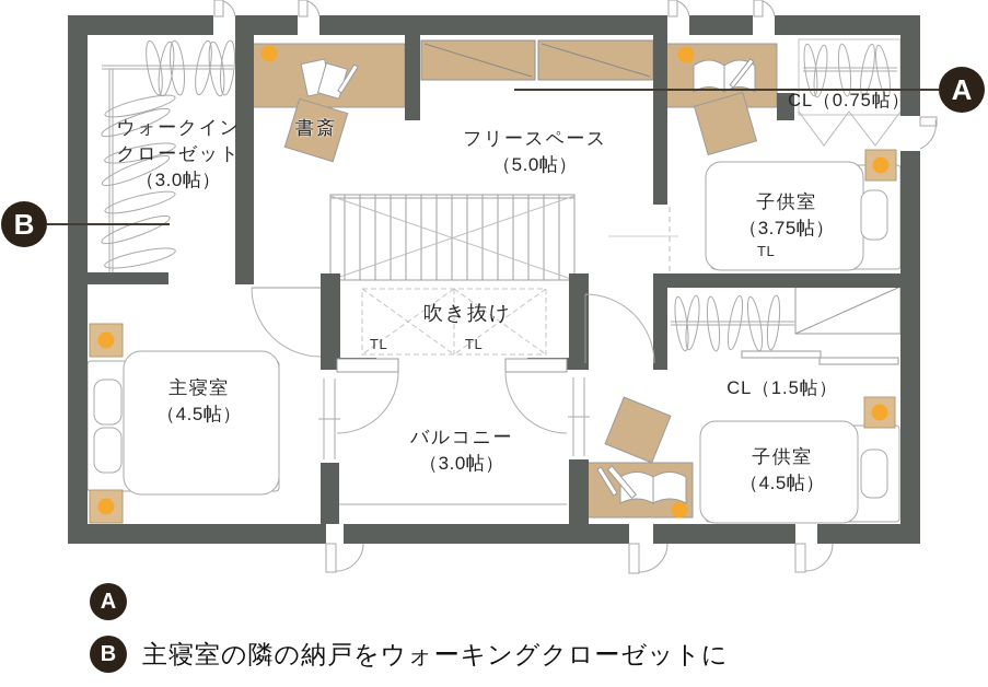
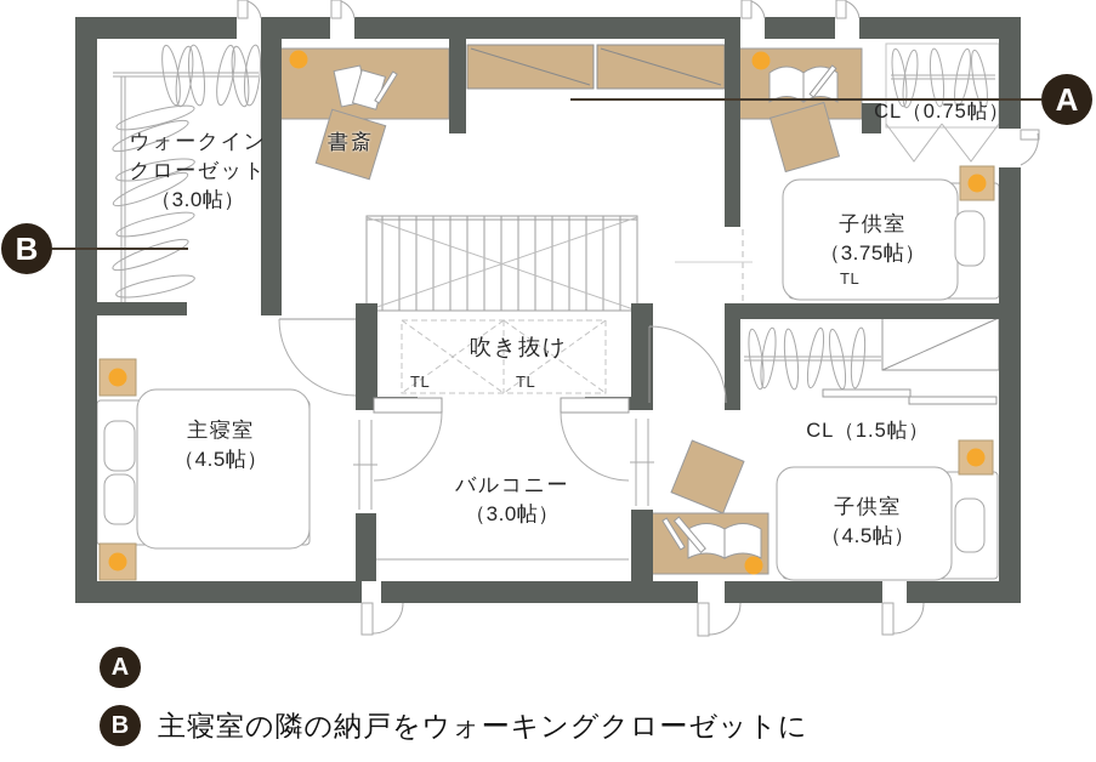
  ウォークイン
  クローゼット
  （3.0帖）
  書斎
- フリースペース
- （5.0帖）
  CL（0.75帖）
  子供室
  （3.75帖）
  TL
  吹き抜け
  TL
  TL
  主寝室
  （4.5帖）
  バルコニー
  （3.0帖）
  CL（1.5帖）
  子供室
  （4.5帖）
  A
  B
  A
  B
  主寝室の隣の納戸をウォーキングクローゼットに
